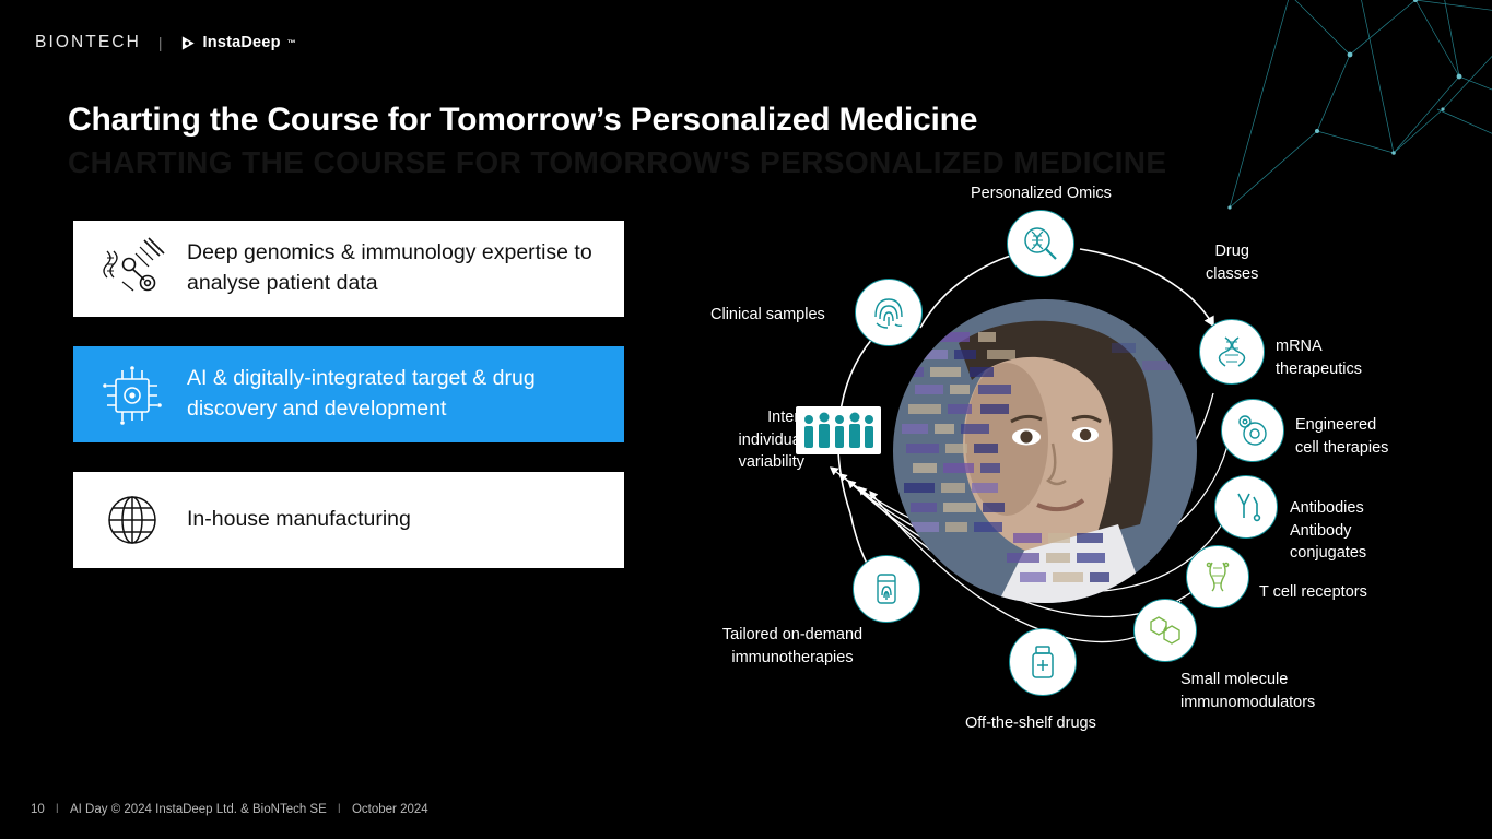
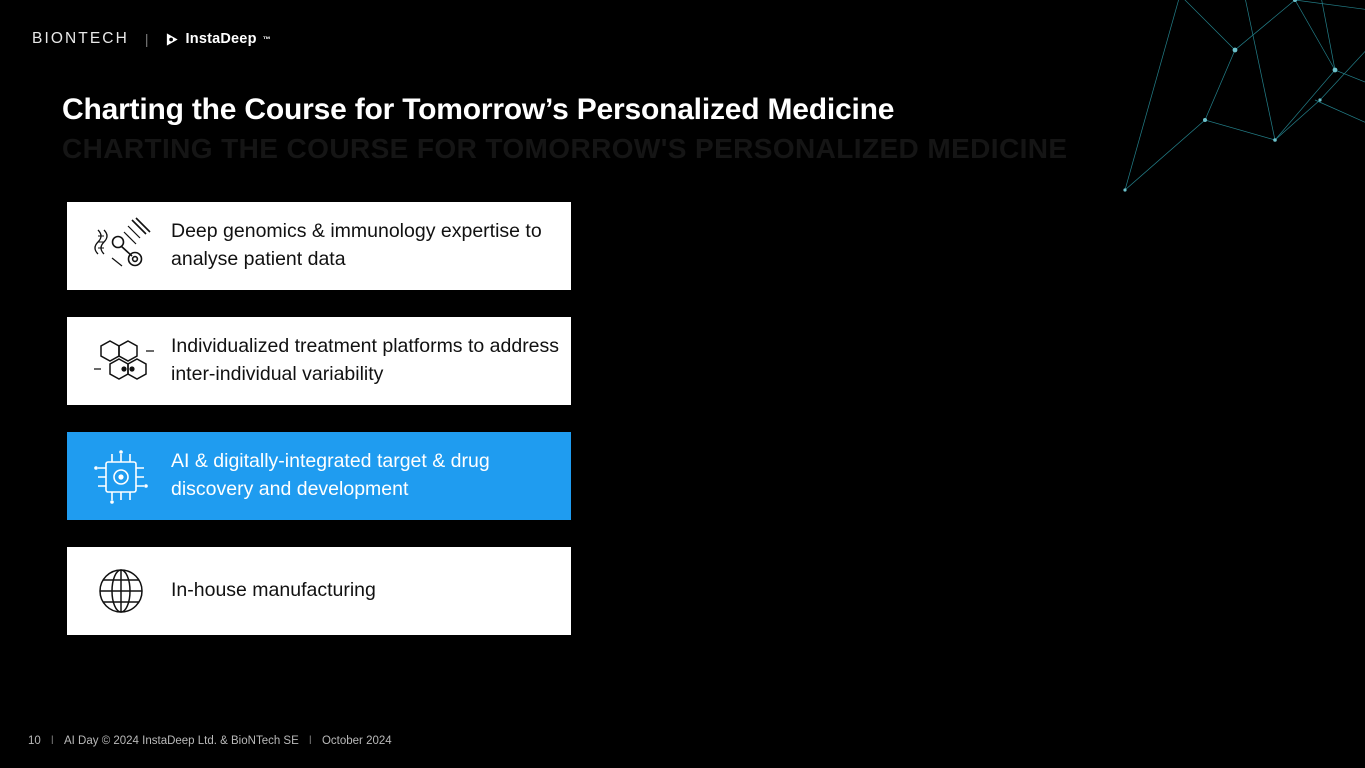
  BIONTECH
  |
  InstaDeep
  ™
  Charting the Course for Tomorrow’s Personalized Medicine
  Deep genomics & immunology expertise to analyse patient data
+ Individualized treatment platforms to address inter-individual variability
  AI & digitally-integrated target & drug discovery and development
  In-house manufacturing
- Personalized Omics
- Drug
- classes
- Clinical samples
- Inter-
- individual
- variability
- Tailored on-demand
- immunotherapies
- Off-the-shelf drugs
- mRNA
- therapeutics
- Engineered
- cell therapies
- Antibodies
- Antibody conjugates
- T cell receptors
- Small molecule
- immunomodulators
  10
  I
  AI Day © 2024 InstaDeep Ltd. & BioNTech SE
  I
  October 2024
